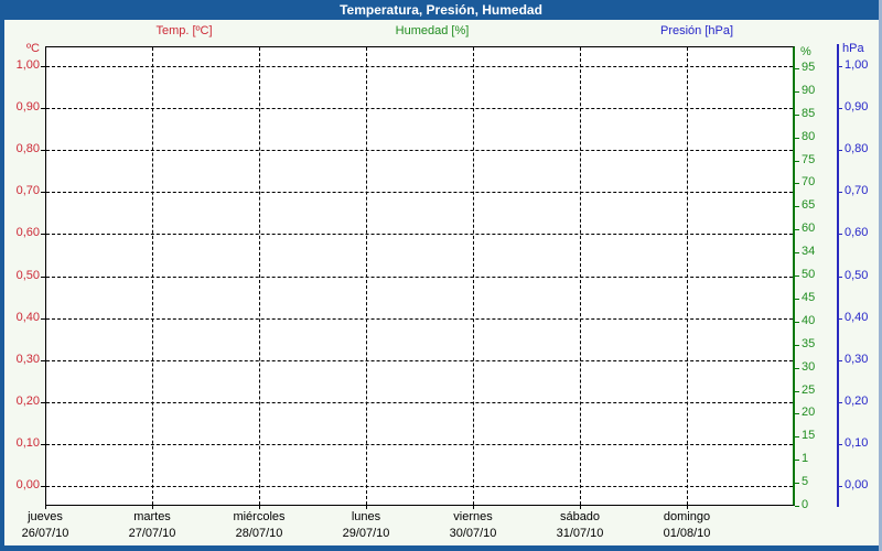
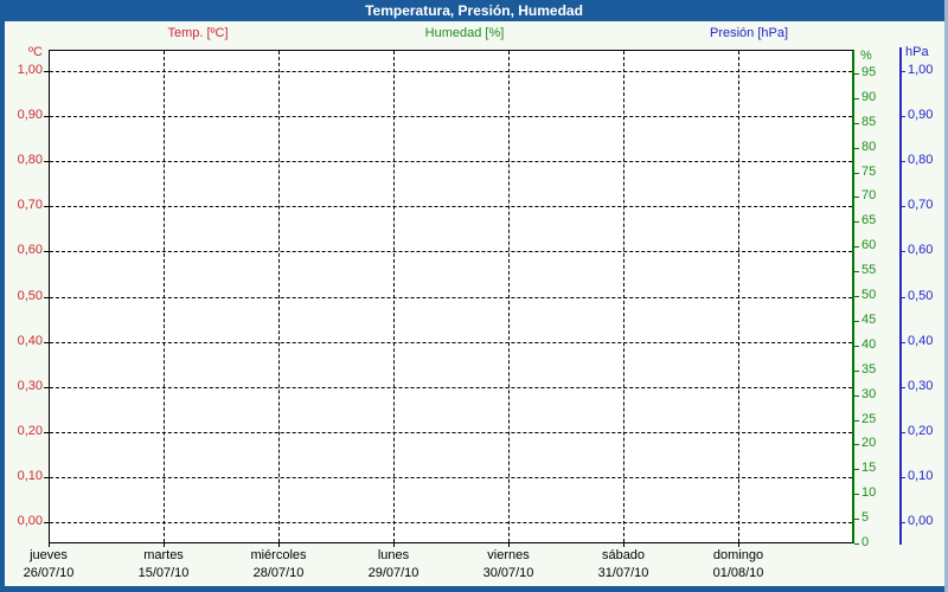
  Temperatura, Presión, Humedad
  Temp. [ºC]
  Humedad [%]
  Presión [hPa]
  ºC
  1,00
  0,90
  0,80
  0,70
  0,60
  0,50
  0,40
  0,30
  0,20
  0,10
  0,00
  jueves
  26/07/10
  martes
- 27/07/10
+ 15/07/10
  miércoles
  28/07/10
  lunes
  29/07/10
  viernes
  30/07/10
  sábado
  31/07/10
  domingo
  01/08/10
  %
  95
  90
  85
  80
  75
  70
  65
  60
- 34
+ 55
  50
  45
  40
  35
  30
  25
  20
  15
- 1
+ 10
  5
  0
  hPa
  1,00
  0,90
  0,80
  0,70
  0,60
  0,50
  0,40
  0,30
  0,20
  0,10
  0,00
